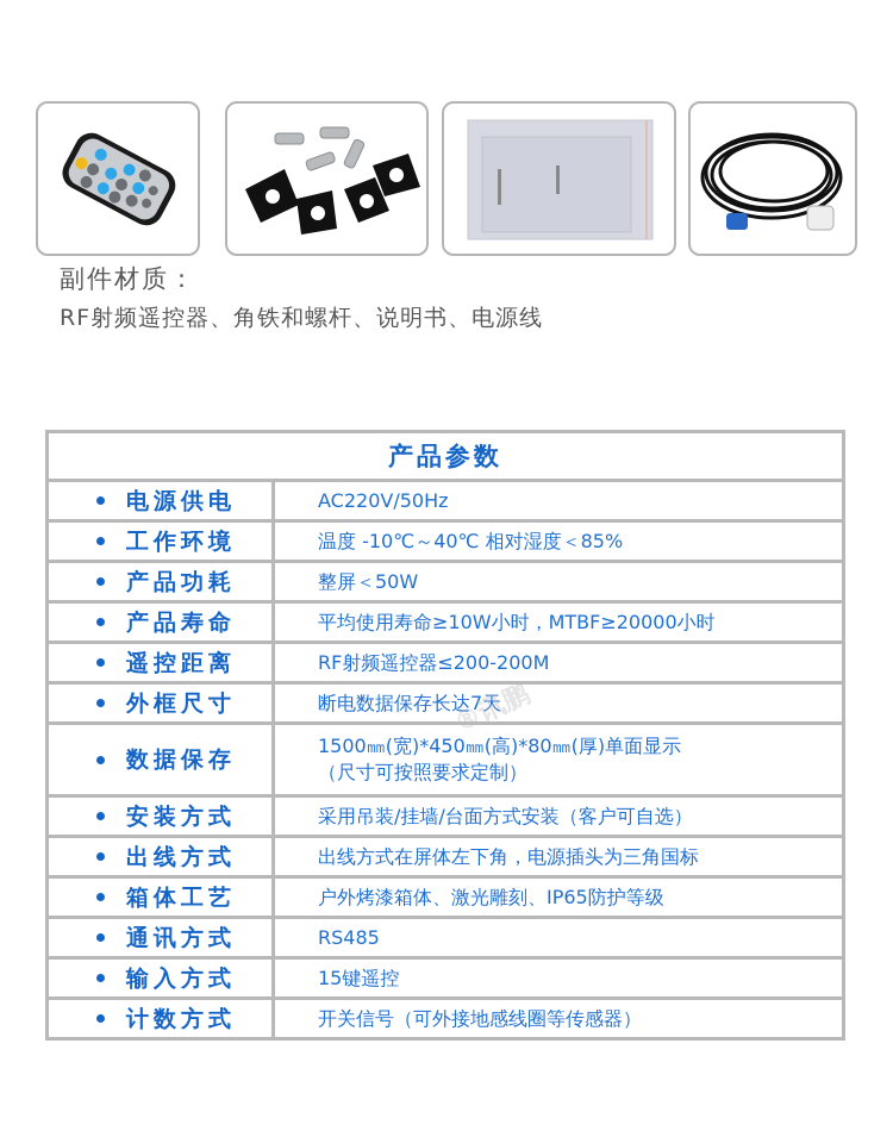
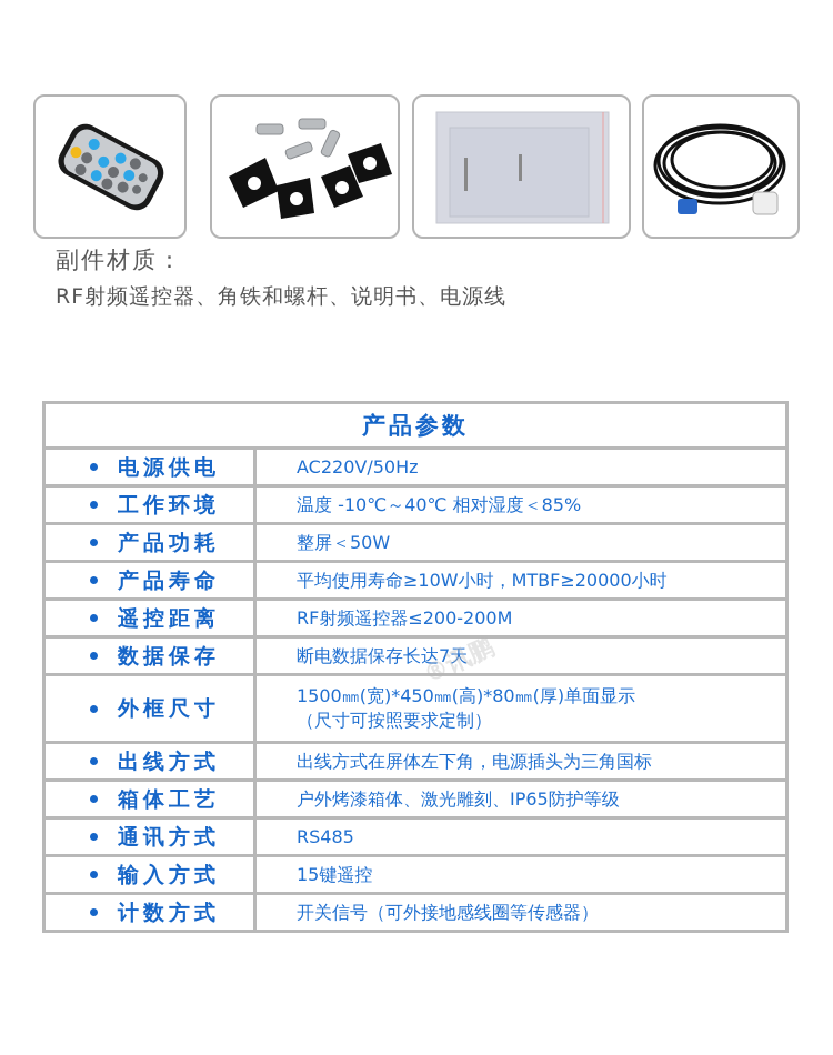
  副件材质：
  RF射频遥控器、角铁和螺杆、说明书、电源线
  产品参数
  电源供电
  AC220V/50Hz
  工作环境
  温度 -10℃～40℃ 相对湿度＜85%
  产品功耗
  整屏＜50W
  产品寿命
  平均使用寿命≥10W小时，MTBF≥20000小时
  遥控距离
  RF射频遥控器≤200-200M
- 外框尺寸
+ 数据保存
  断电数据保存长达7天
- 数据保存
+ 外框尺寸
  1500㎜(宽)*450㎜(高)*80㎜(厚)单面显示
  （尺寸可按照要求定制）
- 安装方式
- 采用吊装/挂墙/台面方式安装（客户可自选）
  出线方式
  出线方式在屏体左下角，电源插头为三角国标
  箱体工艺
  户外烤漆箱体、激光雕刻、IP65防护等级
  通讯方式
  RS485
  输入方式
  15键遥控
  计数方式
  开关信号（可外接地感线圈等传感器）
